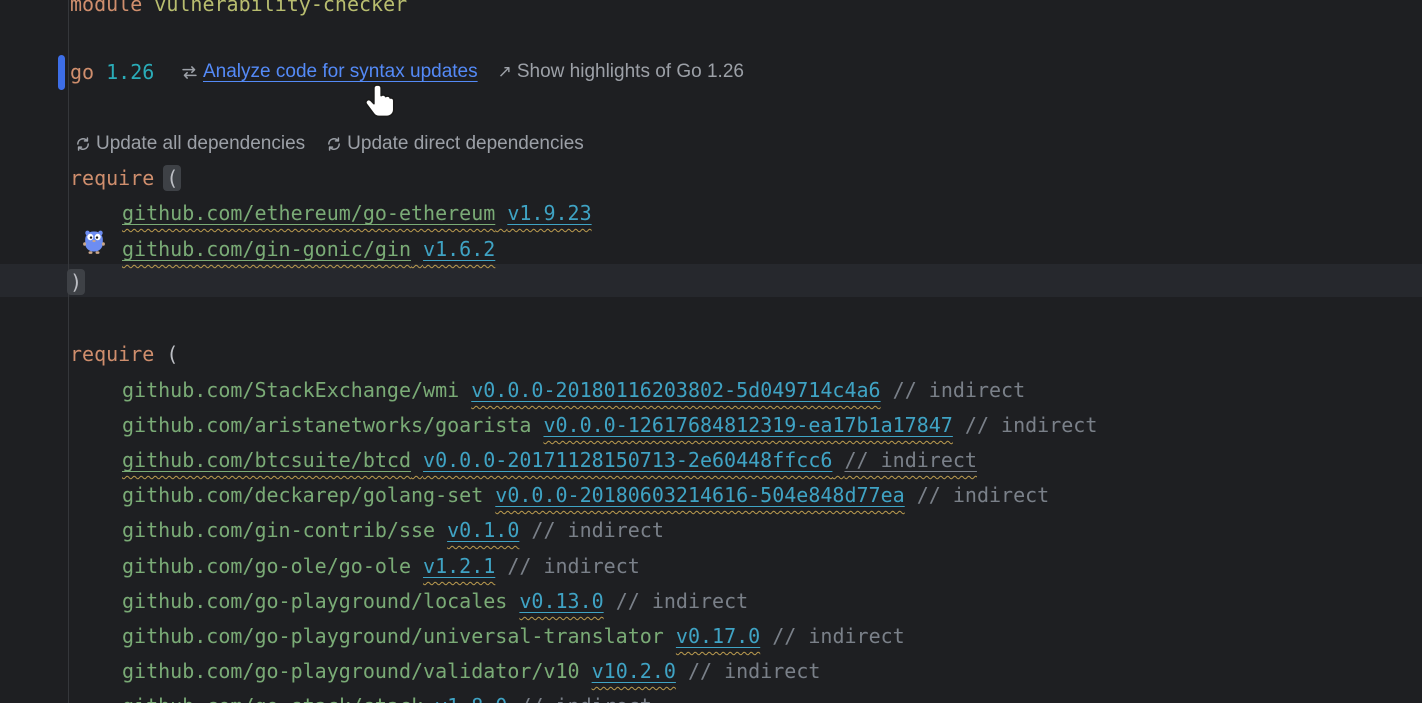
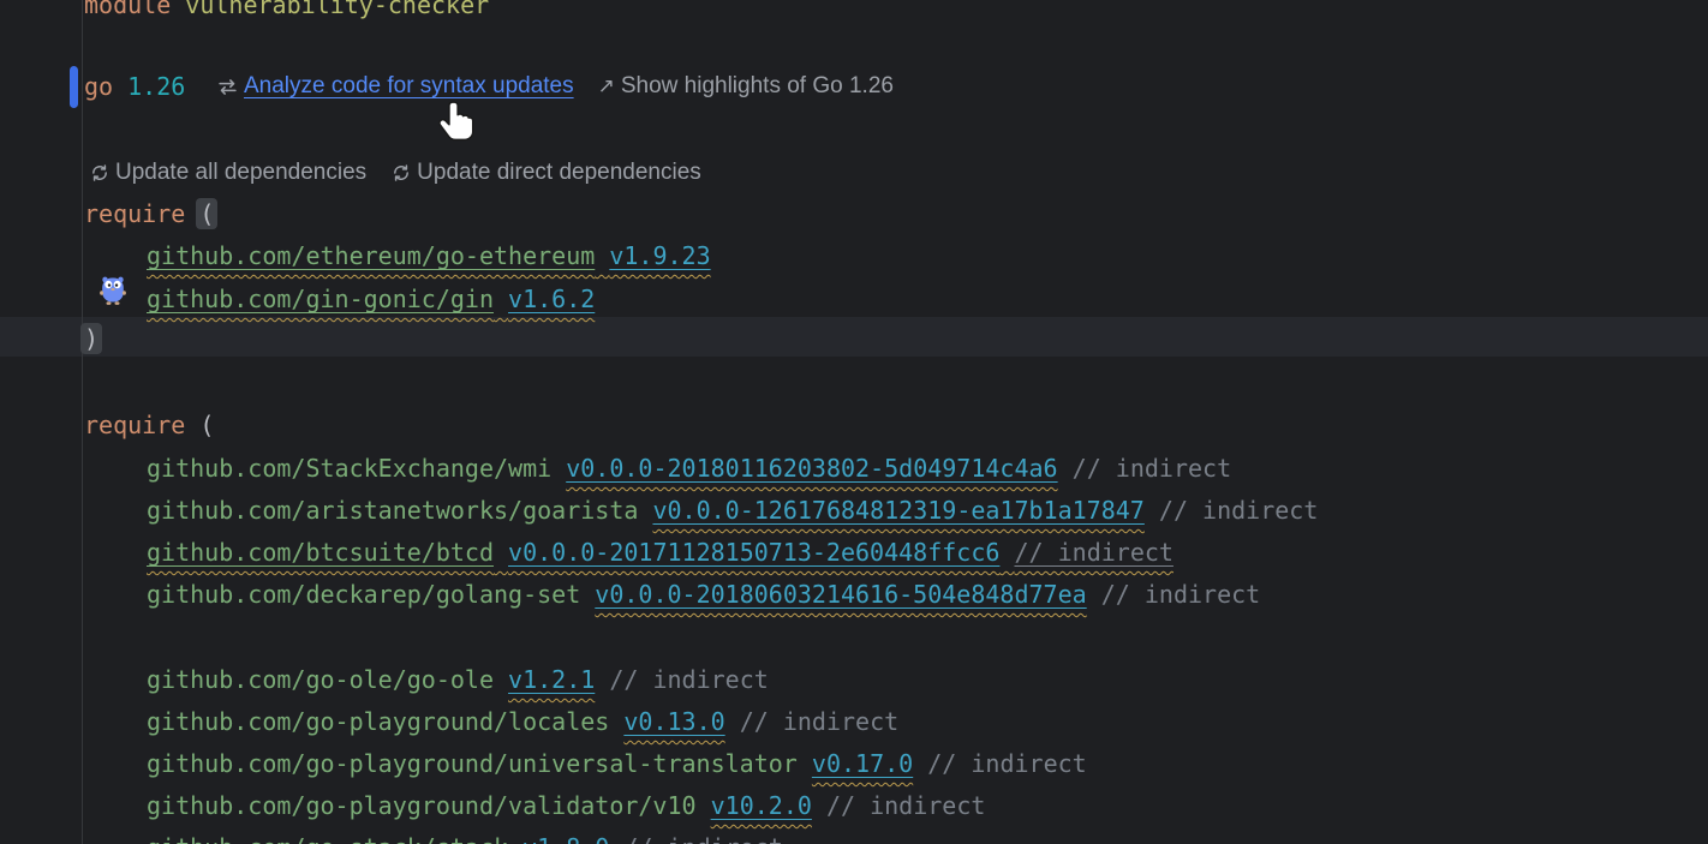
  module vulnerability-checker
  go 1.26
  Analyze code for syntax updates
  ↗
  Show highlights of Go 1.26
  Update all dependencies
  Update direct dependencies
  require (
  github.com/ethereum/go-ethereum v1.9.23
  github.com/gin-gonic/gin v1.6.2
  )
  require (
  github.com/StackExchange/wmi v0.0.0-20180116203802-5d049714c4a6 // indirect
  github.com/aristanetworks/goarista v0.0.0-12617684812319-ea17b1a17847 // indirect
  github.com/btcsuite/btcd v0.0.0-20171128150713-2e60448ffcc6 // indirect
  github.com/deckarep/golang-set v0.0.0-20180603214616-504e848d77ea // indirect
- github.com/gin-contrib/sse v0.1.0 // indirect
  github.com/go-ole/go-ole v1.2.1 // indirect
  github.com/go-playground/locales v0.13.0 // indirect
  github.com/go-playground/universal-translator v0.17.0 // indirect
  github.com/go-playground/validator/v10 v10.2.0 // indirect
